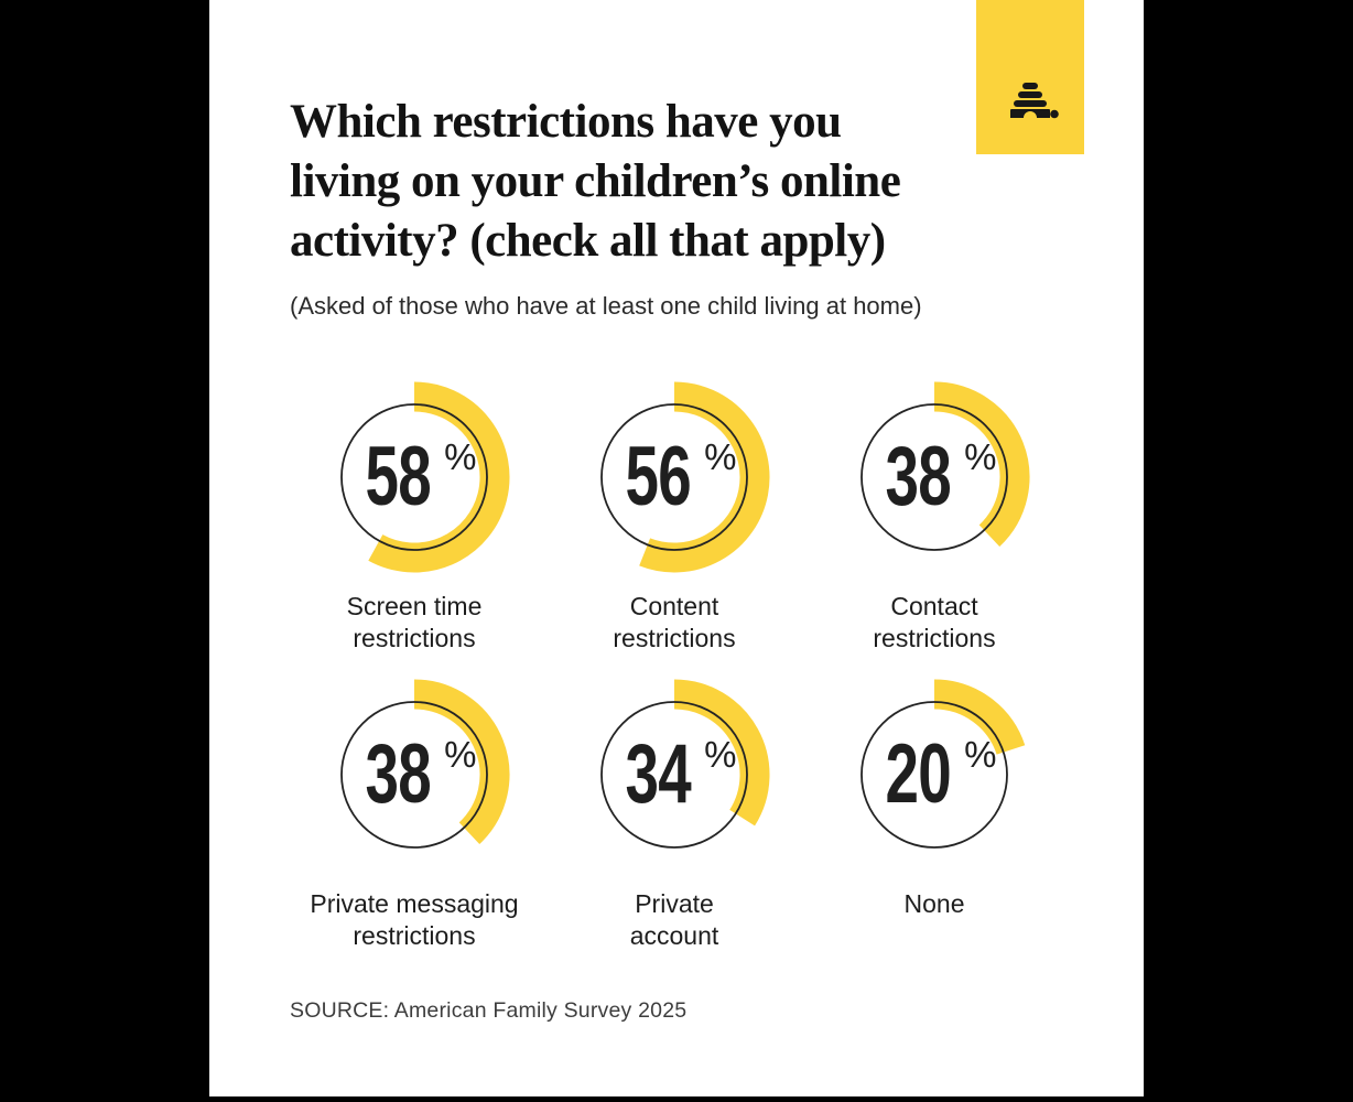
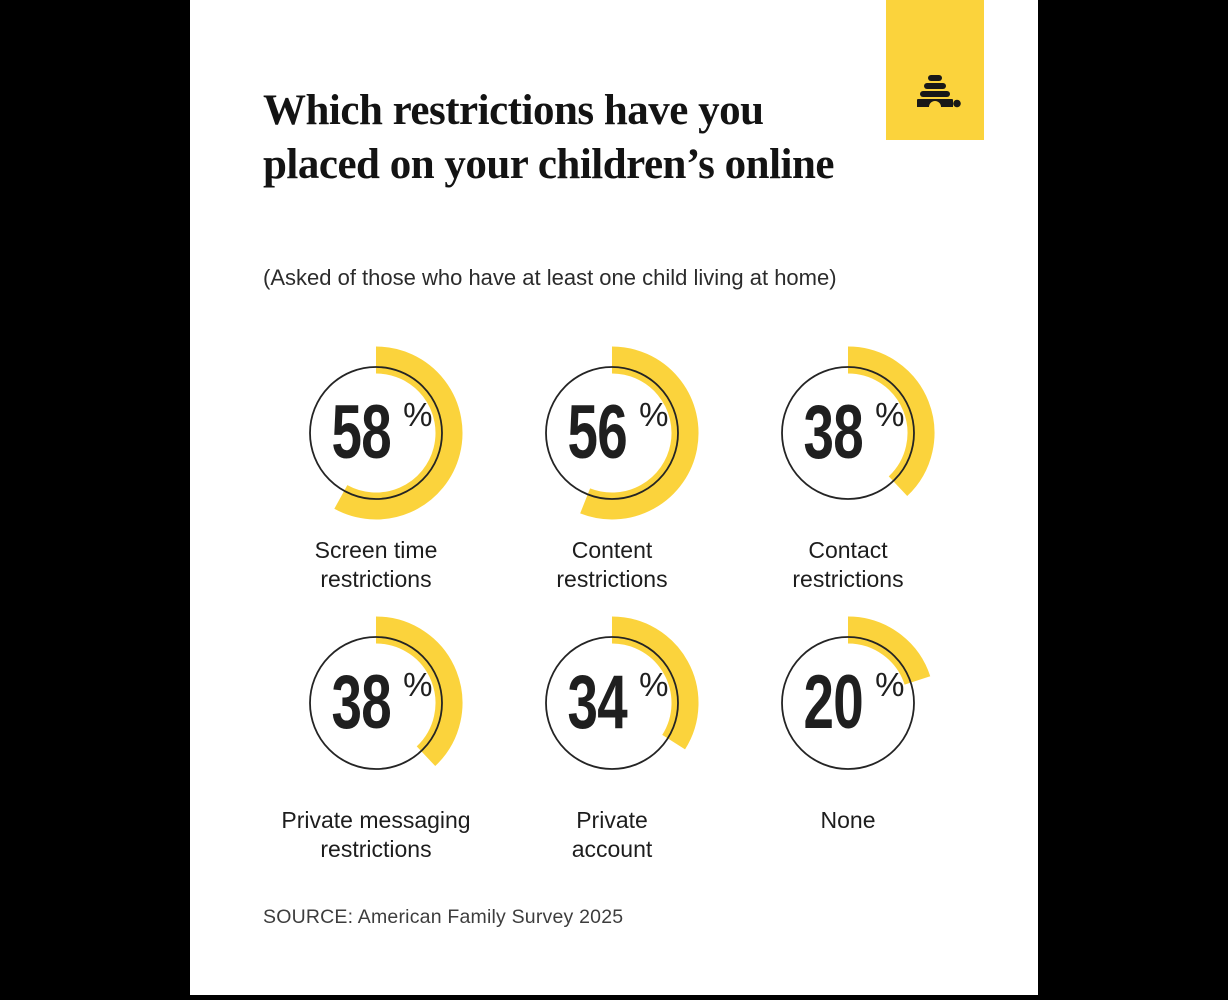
  Which restrictions have you
- living on your children’s online
+ placed on your children’s online
- activity? (check all that apply)
  (Asked of those who have at least one child living at home)
  58
  %
  Screen time
  restrictions
  56
  %
  Content
  restrictions
  38
  %
  Contact
  restrictions
  38
  %
  Private messaging
  restrictions
  34
  %
  Private
  account
  20
  %
  None
  SOURCE: American Family Survey 2025
